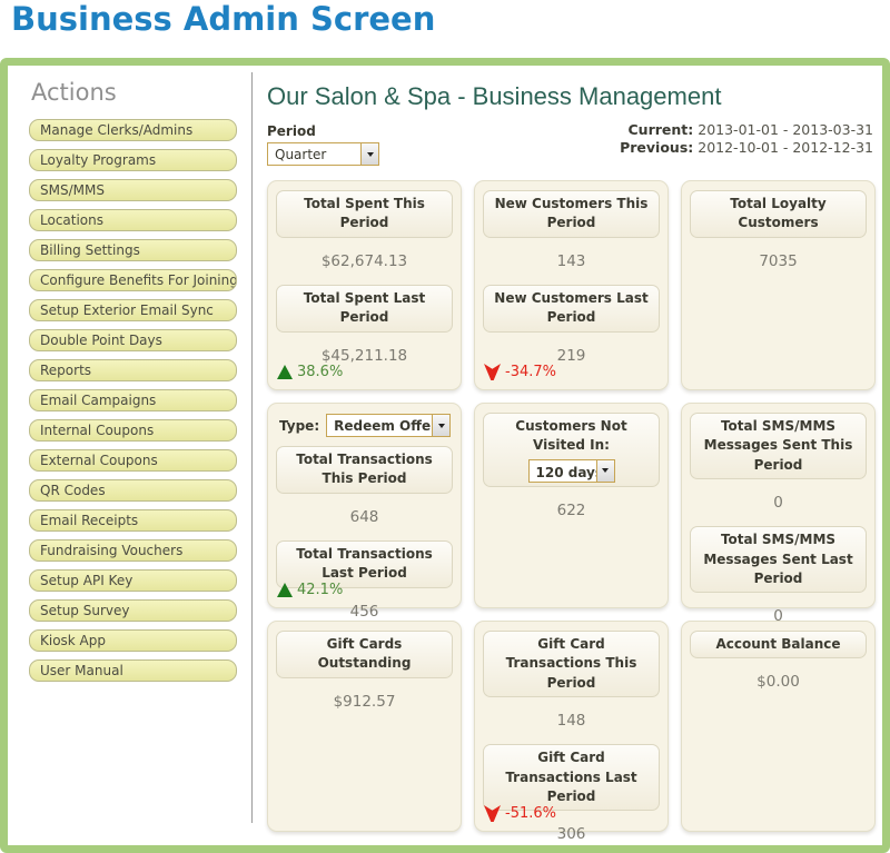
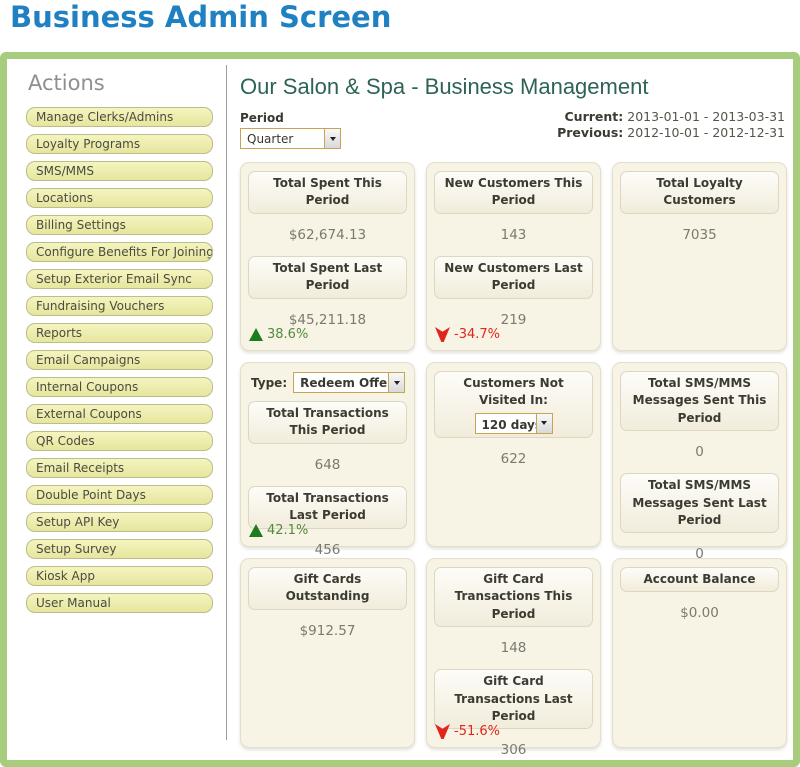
  Business Admin Screen
  Actions
  Manage Clerks/Admins
  Loyalty Programs
  SMS/MMS
  Locations
  Billing Settings
  Configure Benefits For Joining
  Setup Exterior Email Sync
- Double Point Days
+ Fundraising Vouchers
  Reports
  Email Campaigns
  Internal Coupons
  External Coupons
  QR Codes
  Email Receipts
- Fundraising Vouchers
+ Double Point Days
  Setup API Key
  Setup Survey
  Kiosk App
  User Manual
  Our Salon & Spa - Business Management
  Period
  Quarter
  Current: 2013-01-01 - 2013-03-31
  Previous: 2012-10-01 - 2012-12-31
  Total Spent This Period
  $62,674.13
  Total Spent Last Period
  $45,211.18
  38.6%
  New Customers This Period
  143
  New Customers Last Period
  219
  -34.7%
  Total Loyalty Customers
  7035
  Type:
  Redeem Offe
  Total Transactions This Period
  648
  Total Transactions Last Period
  456
  42.1%
  Customers Not Visited In:
  120 day
  622
  Total SMS/MMS Messages Sent This Period
  0
  Total SMS/MMS Messages Sent Last Period
  0
  Gift Cards Outstanding
  $912.57
  Gift Card Transactions This Period
  148
  Gift Card Transactions Last Period
  306
  -51.6%
  Account Balance
  $0.00
